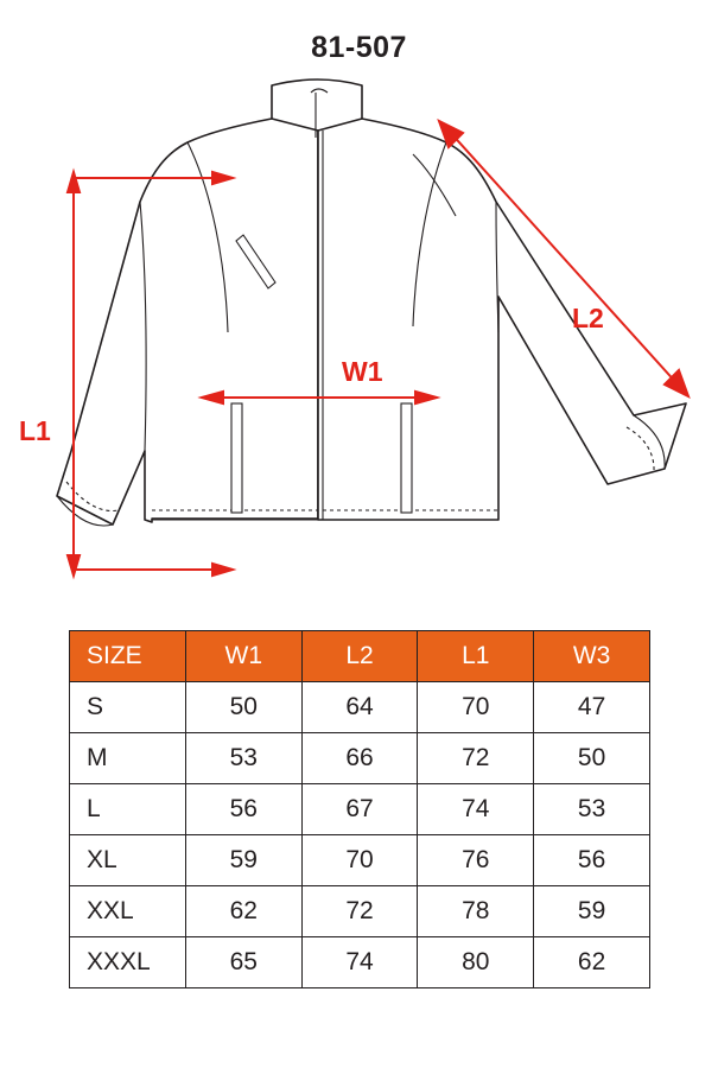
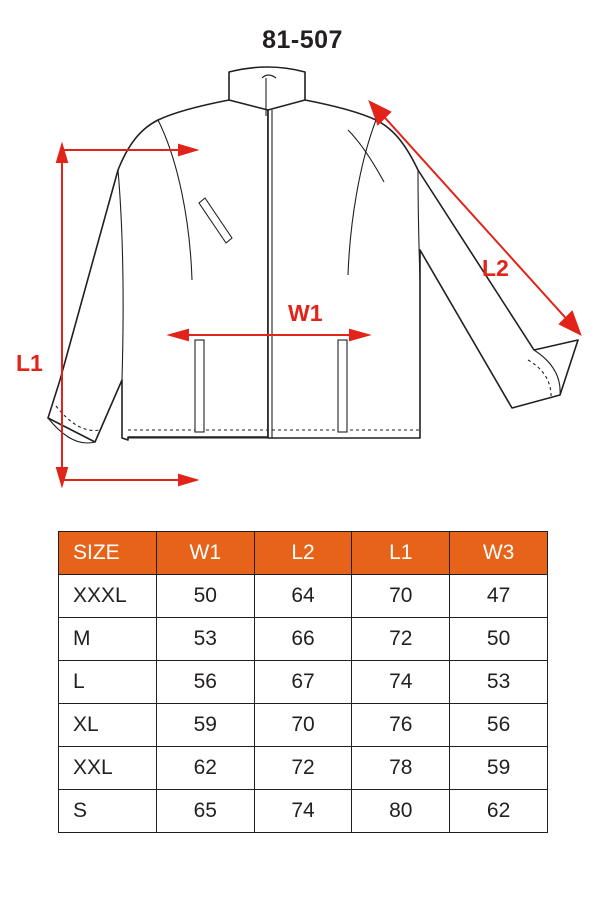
  81-507
  L1
  L2
  W1
  SIZE	W1	L2	L1	W3
- S	50	64	70	47
+ XXXL	50	64	70	47
  M	53	66	72	50
  L	56	67	74	53
  XL	59	70	76	56
  XXL	62	72	78	59
- XXXL	65	74	80	62
+ S	65	74	80	62
